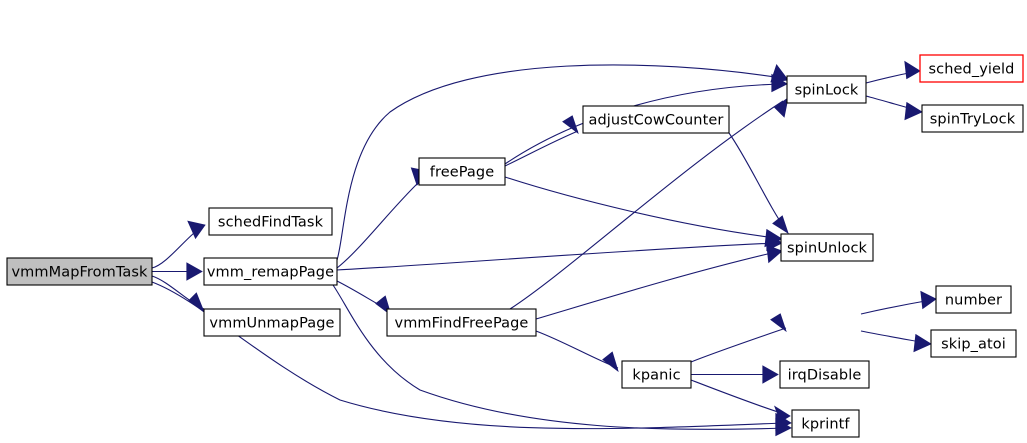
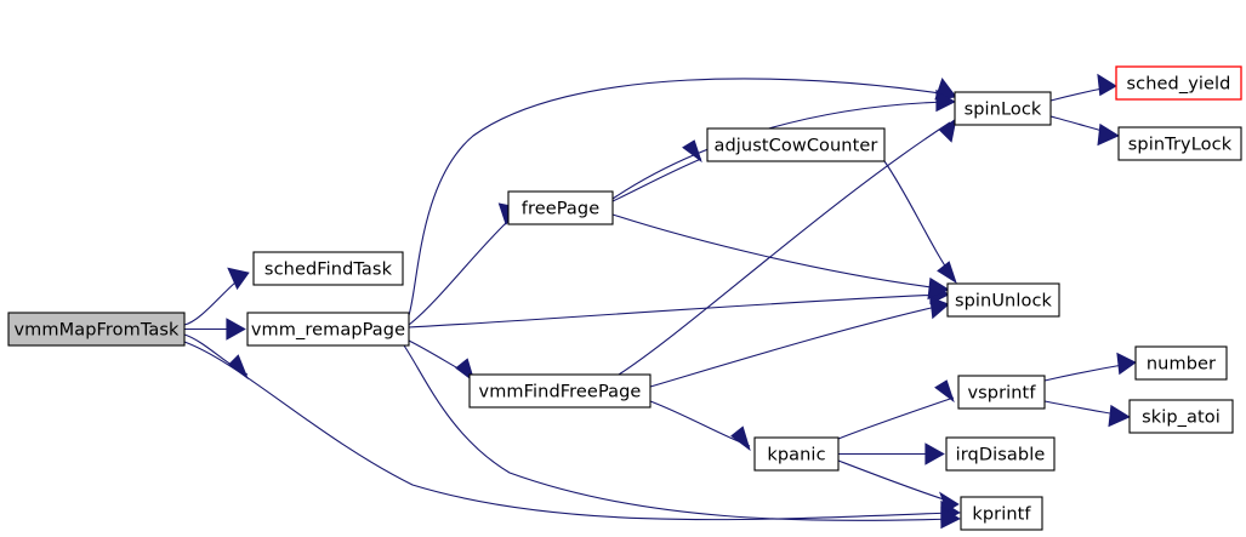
  vmmMapFromTask
  schedFindTask
  vmm_remapPage
- vmmUnmapPage
  freePage
  vmmFindFreePage
  adjustCowCounter
  kpanic
  spinLock
  spinUnlock
+ vsprintf
  irqDisable
  kprintf
  sched_yield
  spinTryLock
  number
  skip_atoi
